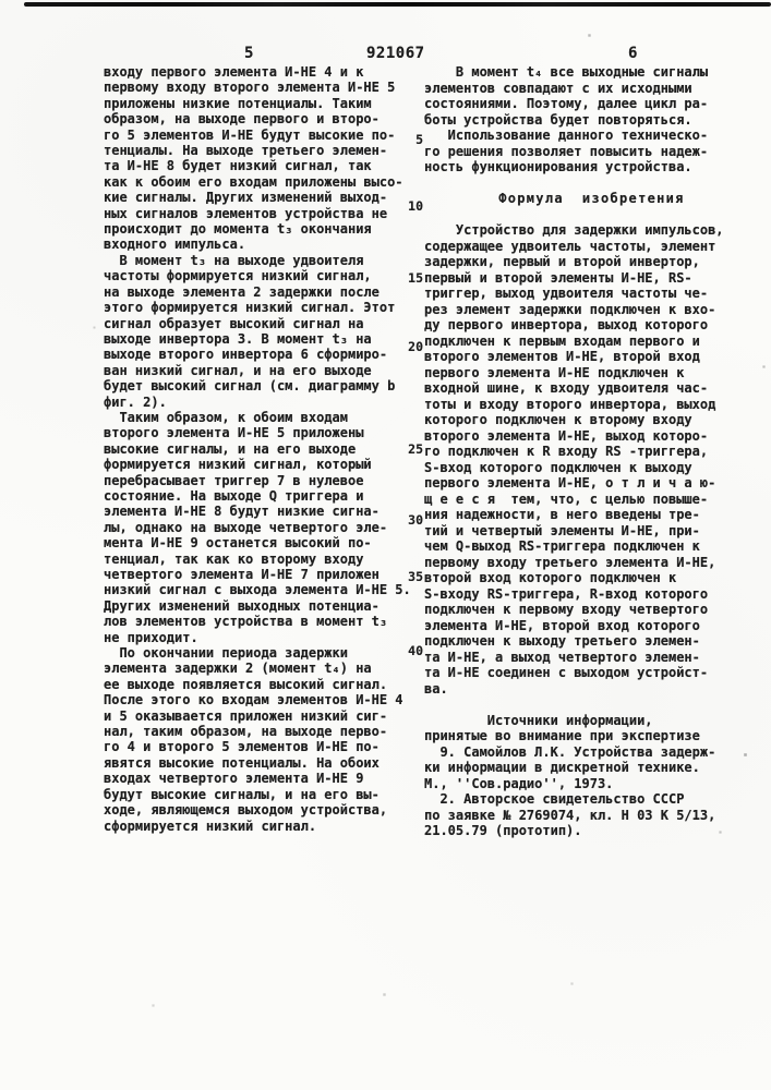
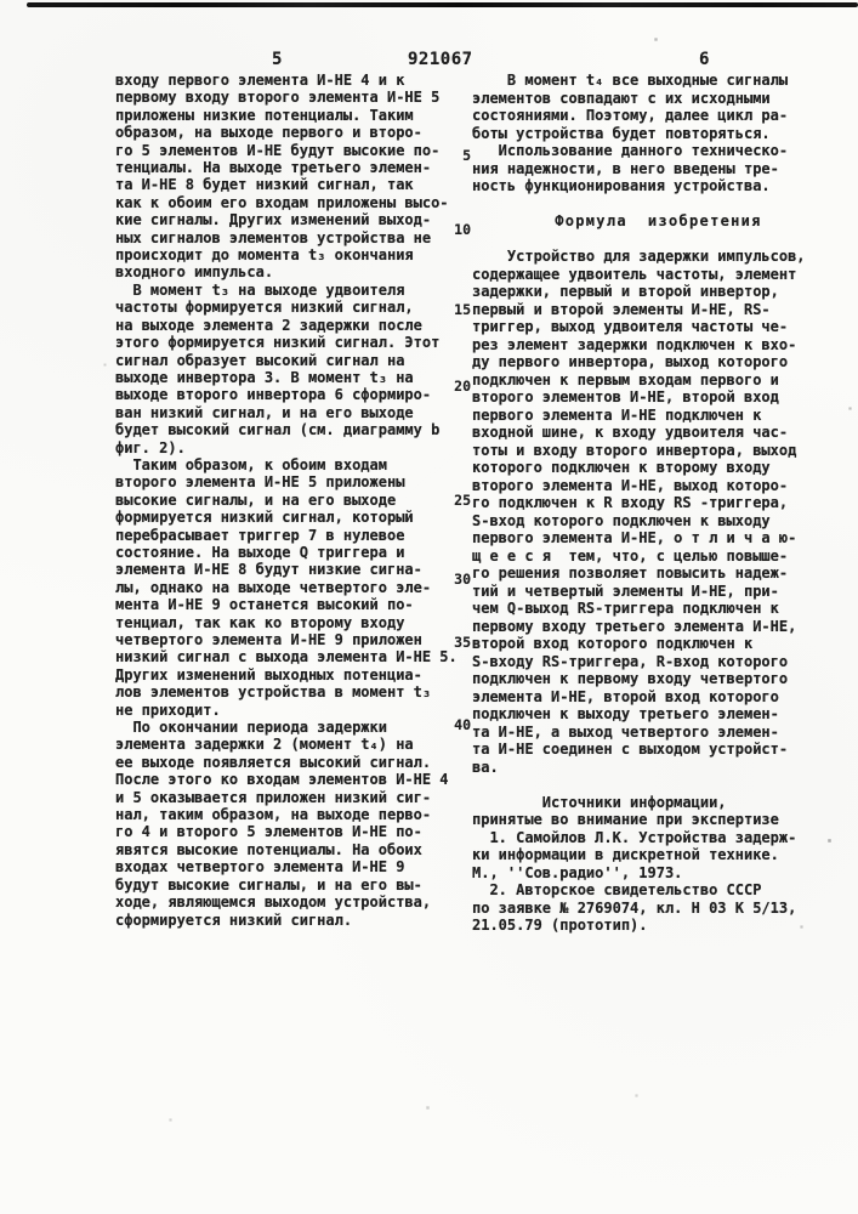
  5
  921067
  6
  входу первого элемента И-НЕ 4 и к
  первому входу второго элемента И-НЕ 5
  приложены низкие потенциалы. Таким
  образом, на выходе первого и второ-
  го 5 элементов И-НЕ будут высокие по-
  тенциалы. На выходе третьего элемен-
  та И-НЕ 8 будет низкий сигнал, так
  как к обоим его входам приложены высо-
  кие сигналы. Других изменений выход-
  ных сигналов элементов устройства не
  происходит до момента t₃ окончания
  входного импульса.
  В момент t₃ на выходе удвоителя
  частоты формируется низкий сигнал,
  на выходе элемента 2 задержки после
  этого формируется низкий сигнал. Этот
  сигнал образует высокий сигнал на
  выходе инвертора 3. В момент t₃ на
  выходе второго инвертора 6 сформиро-
  ван низкий сигнал, и на его выходе
  будет высокий сигнал (см. диаграмму b
  фиг. 2).
  Таким образом, к обоим входам
  второго элемента И-НЕ 5 приложены
  высокие сигналы, и на его выходе
  формируется низкий сигнал, который
  перебрасывает триггер 7 в нулевое
  состояние. На выходе Q триггера и
  элемента И-НЕ 8 будут низкие сигна-
  лы, однако на выходе четвертого эле-
  мента И-НЕ 9 останется высокий по-
  тенциал, так как ко второму входу
- четвертого элемента И-НЕ 7 приложен
+ четвертого элемента И-НЕ 9 приложен
  низкий сигнал с выхода элемента И-НЕ 5.
  Других изменений выходных потенциа-
  лов элементов устройства в момент t₃
  не приходит.
  По окончании периода задержки
  элемента задержки 2 (момент t₄) на
  ее выходе появляется высокий сигнал.
  После этого ко входам элементов И-НЕ 4
  и 5 оказывается приложен низкий сиг-
  нал, таким образом, на выходе перво-
  го 4 и второго 5 элементов И-НЕ по-
  явятся высокие потенциалы. На обоих
  входах четвертого элемента И-НЕ 9
  будут высокие сигналы, и на его вы-
  ходе, являющемся выходом устройства,
  сформируется низкий сигнал.
  В момент t₄ все выходные сигналы
  элементов совпадают с их исходными
  состояниями. Поэтому, далее цикл ра-
  боты устройства будет повторяться.
  Использование данного техническо-
- го решения позволяет повысить надеж-
+ ния надежности, в него введены тре-
  ность функционирования устройства.
  Формула изобретения
  Устройство для задержки импульсов,
  содержащее удвоитель частоты, элемент
  задержки, первый и второй инвертор,
  первый и второй элементы И-НЕ, RS-
  триггер, выход удвоителя частоты че-
  рез элемент задержки подключен к вхо-
  ду первого инвертора, выход которого
  подключен к первым входам первого и
  второго элементов И-НЕ, второй вход
  первого элемента И-НЕ подключен к
  входной шине, к входу удвоителя час-
  тоты и входу второго инвертора, выход
  которого подключен к второму входу
  второго элемента И-НЕ, выход которо-
  го подключен к R входу RS -триггера,
  S-вход которого подключен к выходу
  первого элемента И-НЕ, о т л и ч а ю-
  щ е е с я тем, что, с целью повыше-
- ния надежности, в него введены тре-
+ го решения позволяет повысить надеж-
  тий и четвертый элементы И-НЕ, при-
  чем Q-выход RS-триггера подключен к
  первому входу третьего элемента И-НЕ,
  второй вход которого подключен к
  S-входу RS-триггера, R-вход которого
  подключен к первому входу четвертого
  элемента И-НЕ, второй вход которого
  подключен к выходу третьего элемен-
  та И-НЕ, а выход четвертого элемен-
  та И-НЕ соединен с выходом устройст-
  ва.
  Источники информации,
  принятые во внимание при экспертизе
- 9. Самойлов Л.К. Устройства задерж-
+ 1. Самойлов Л.К. Устройства задерж-
  ки информации в дискретной технике.
  М., ''Сов.радио'', 1973.
  2. Авторское свидетельство СССР
  по заявке № 2769074, кл. Н 03 К 5/13,
  21.05.79 (прототип).
  5
  10
  15
  20
  25
  30
  35
  40
